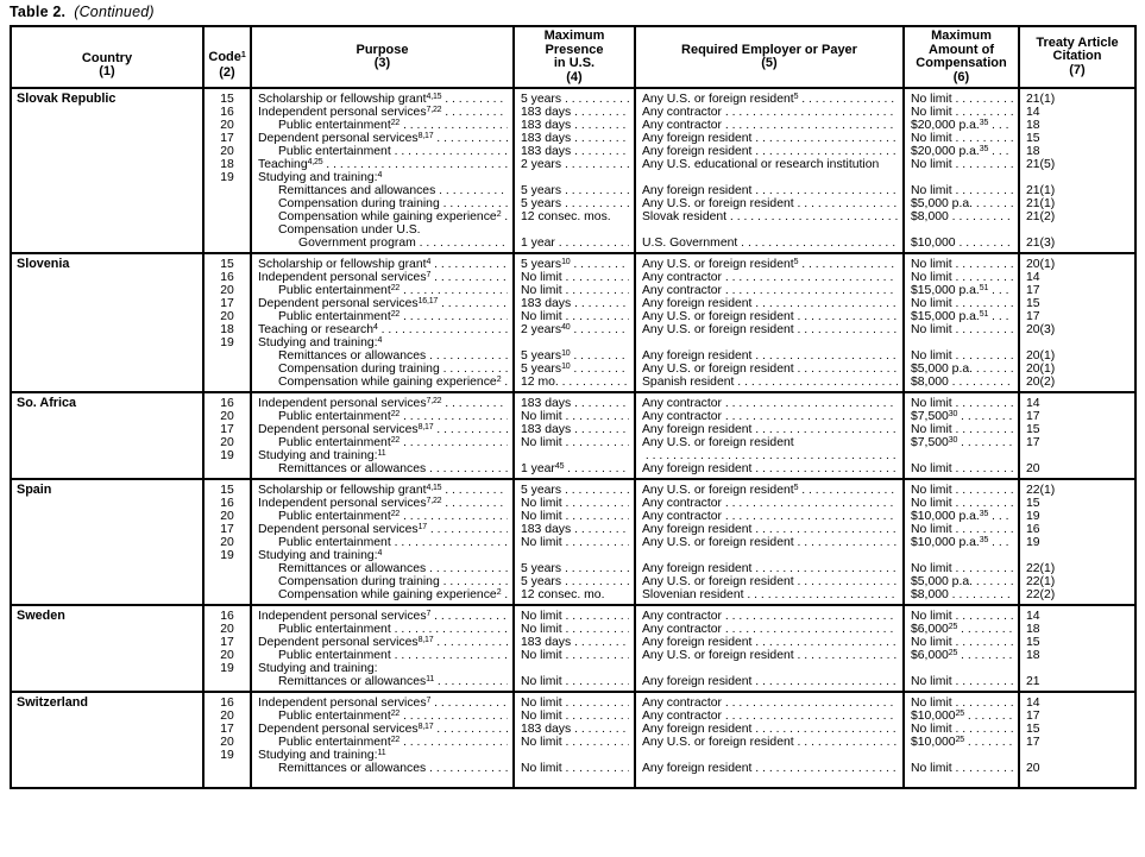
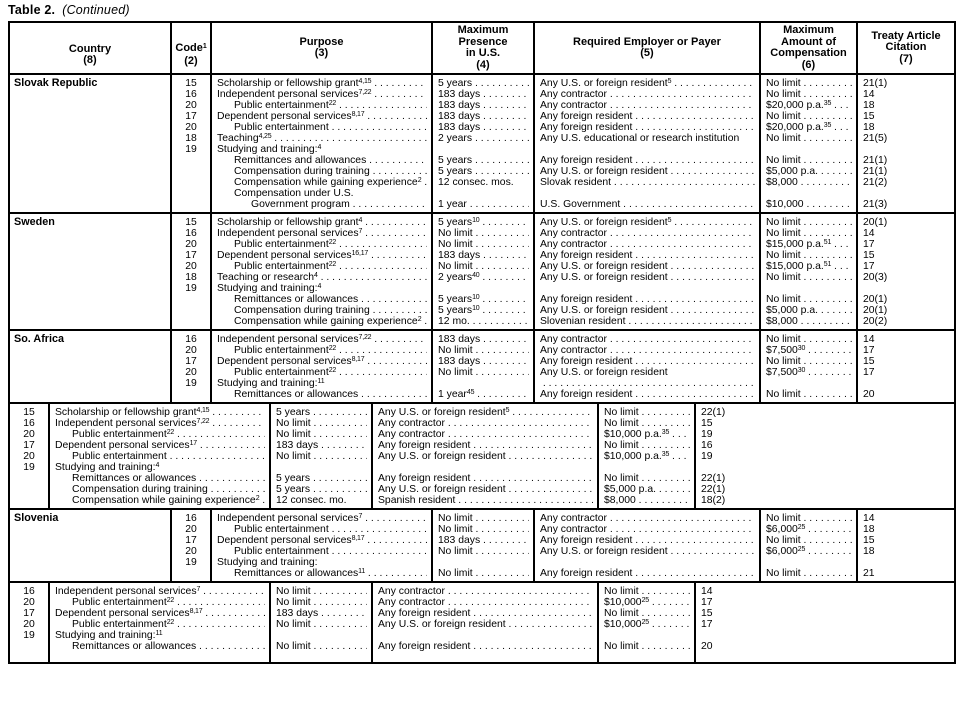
  Table 2. (Continued)
  Country
- (1)
+ (8)
  Code
  (2)
  Purpose
  (3)
  Maximum
  Presence
  in U.S.
  (4)
  Required Employer or Payer
  (5)
  Maximum
  Amount of
  Compensation
  (6)
  Treaty Article
  Citation
  (7)
  Slovak Republic
  15
  16
  20
  17
  20
  18
  19
  Scholarship or fellowship grant
  Independent personal services
  Public entertainment
  Dependent personal services
  Public entertainment
  Studying and training:
  Remittances and allowances
  Compensation during training
  Compensation while gaining experience
  Compensation under U.S.
  Government program
  5 years
  183 days
  183 days
  183 days
  183 days
  2 years
  5 years
  5 years
  12 consec. mos.
  1 year
  Any U.S. or foreign resident
  Any contractor
  Any contractor
  Any foreign resident
  Any foreign resident
  Any U.S. educational or research institution
  Any foreign resident
  Any U.S. or foreign resident
  Slovak resident
  U.S. Government
  No limit
  No limit
  $20,000 p.a.
  No limit
  $20,000 p.a.
  No limit
  No limit
  $5,000 p.a.
  $8,000
  $10,000
  21(1)
  14
  18
  15
  18
  21(5)
  21(1)
  21(1)
  21(2)
  21(3)
- Slovenia
+ Sweden
  15
  16
  20
  17
  20
  18
  19
  Scholarship or fellowship grant
  Independent personal services
  Public entertainment
  Dependent personal services
  Public entertainment
  Teaching or research
  Studying and training:
  Remittances or allowances
  Compensation during training
  Compensation while gaining experience
  5 years
  No limit
  No limit
  183 days
  No limit
  2 years
  5 years
  5 years
  12 mo.
  Any U.S. or foreign resident
  Any contractor
  Any contractor
  Any foreign resident
  Any U.S. or foreign resident
  Any U.S. or foreign resident
  Any foreign resident
  Any U.S. or foreign resident
- Spanish resident
+ Slovenian resident
  No limit
  No limit
  $15,000 p.a.
  No limit
  $15,000 p.a.
  No limit
  No limit
  $5,000 p.a.
  $8,000
  20(1)
  14
  17
  15
  17
  20(3)
  20(1)
  20(1)
  20(2)
  So. Africa
  16
  20
  17
  20
  19
  Independent personal services
  Public entertainment
  Dependent personal services
  Public entertainment
  Studying and training:
  Remittances or allowances
  183 days
  No limit
  183 days
  No limit
  1 year
  Any contractor
  Any contractor
  Any foreign resident
  Any U.S. or foreign resident
  Any foreign resident
  No limit
  $7,500
  No limit
  $7,500
  No limit
  14
  17
  15
  17
  20
- Spain
  15
  16
  20
  17
  20
  19
  Scholarship or fellowship grant
  Independent personal services
  Public entertainment
  Dependent personal services
  Public entertainment
  Studying and training:
  Remittances or allowances
  Compensation during training
  Compensation while gaining experience
  5 years
  No limit
  No limit
  183 days
  No limit
  5 years
  5 years
  12 consec. mo.
  Any U.S. or foreign resident
  Any contractor
  Any contractor
  Any foreign resident
  Any U.S. or foreign resident
  Any foreign resident
  Any U.S. or foreign resident
- Slovenian resident
+ Spanish resident
  No limit
  No limit
  $10,000 p.a.
  No limit
  $10,000 p.a.
  No limit
  $5,000 p.a.
  $8,000
  22(1)
  15
  19
  16
  19
  22(1)
  22(1)
- 22(2)
+ 18(2)
- Sweden
+ Slovenia
  16
  20
  17
  20
  19
  Independent personal services
  Public entertainment
  Dependent personal services
  Public entertainment
  Studying and training:
  Remittances or allowances
  No limit
  No limit
  183 days
  No limit
  No limit
  Any contractor
  Any contractor
  Any foreign resident
  Any U.S. or foreign resident
  Any foreign resident
  No limit
  $6,000
  No limit
  $6,000
  No limit
  14
  18
  15
  18
  21
- Switzerland
  16
  20
  17
  20
  19
  Independent personal services
  Public entertainment
  Dependent personal services
  Public entertainment
  Studying and training:
  Remittances or allowances
  No limit
  No limit
  183 days
  No limit
  No limit
  Any contractor
  Any contractor
  Any foreign resident
  Any U.S. or foreign resident
  Any foreign resident
  No limit
  $10,000
  No limit
  $10,000
  No limit
  14
  17
  15
  17
  20
